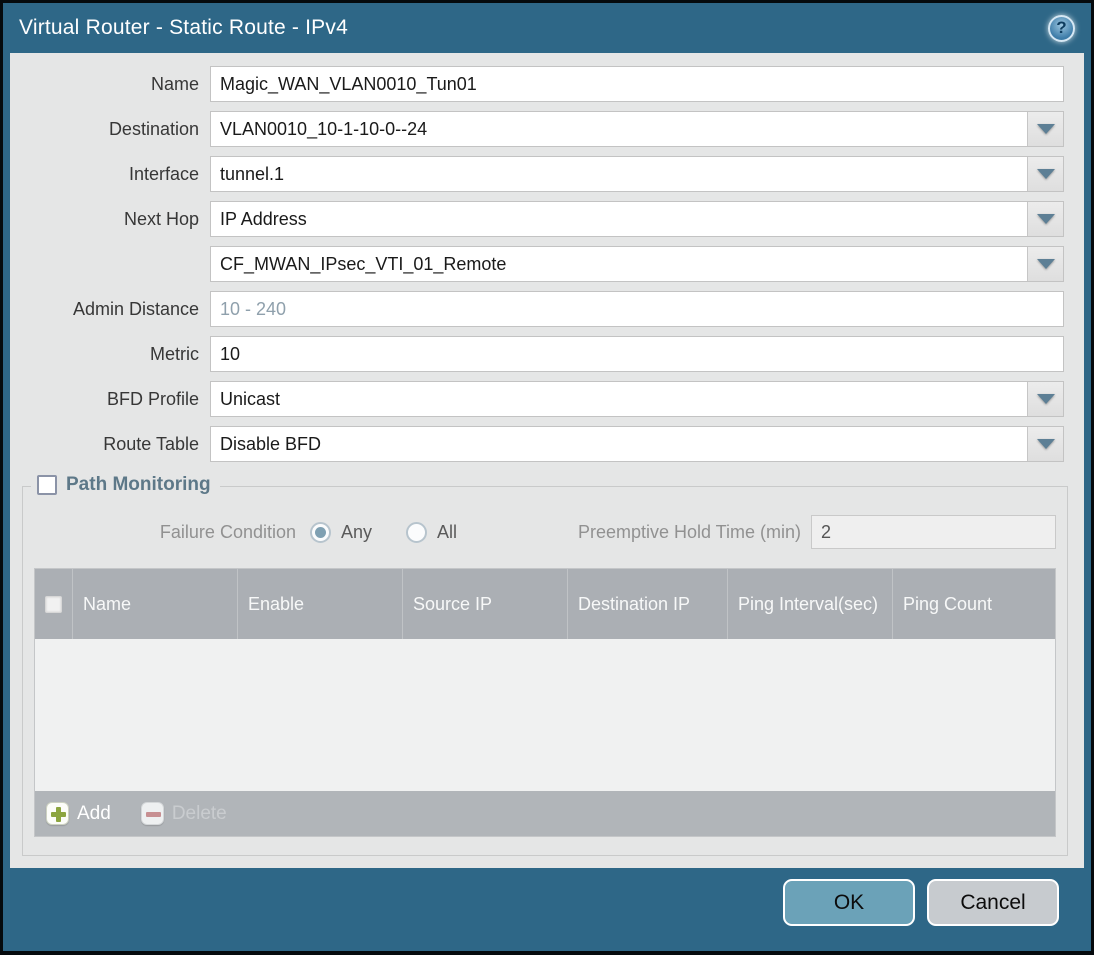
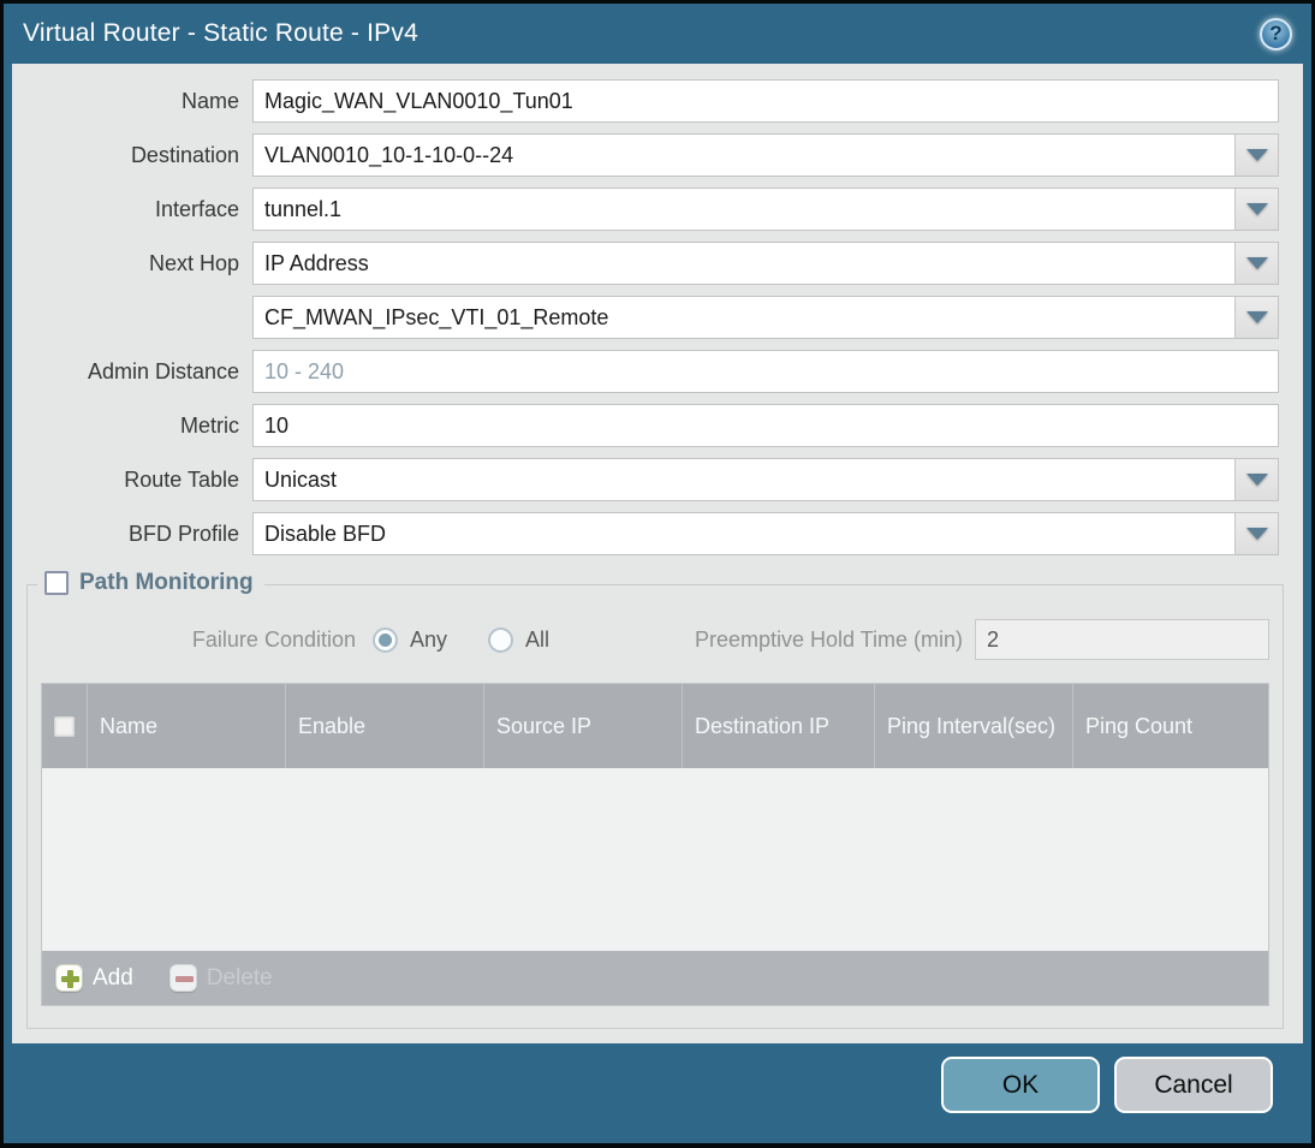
  Virtual Router - Static Route - IPv4
  ?
  Name
  Magic_WAN_VLAN0010_Tun01
  Destination
  VLAN0010_10-1-10-0--24
  Interface
  tunnel.1
  Next Hop
  IP Address
  CF_MWAN_IPsec_VTI_01_Remote
  Admin Distance
  10 - 240
  Metric
  10
- BFD Profile
+ Route Table
  Unicast
- Route Table
+ BFD Profile
  Disable BFD
  Path Monitoring
  Failure Condition
  Any
  All
  Preemptive Hold Time (min)
  2
  Name
  Enable
  Source IP
  Destination IP
  Ping Interval(sec)
  Ping Count
  Add
  Delete
  OK
  Cancel
